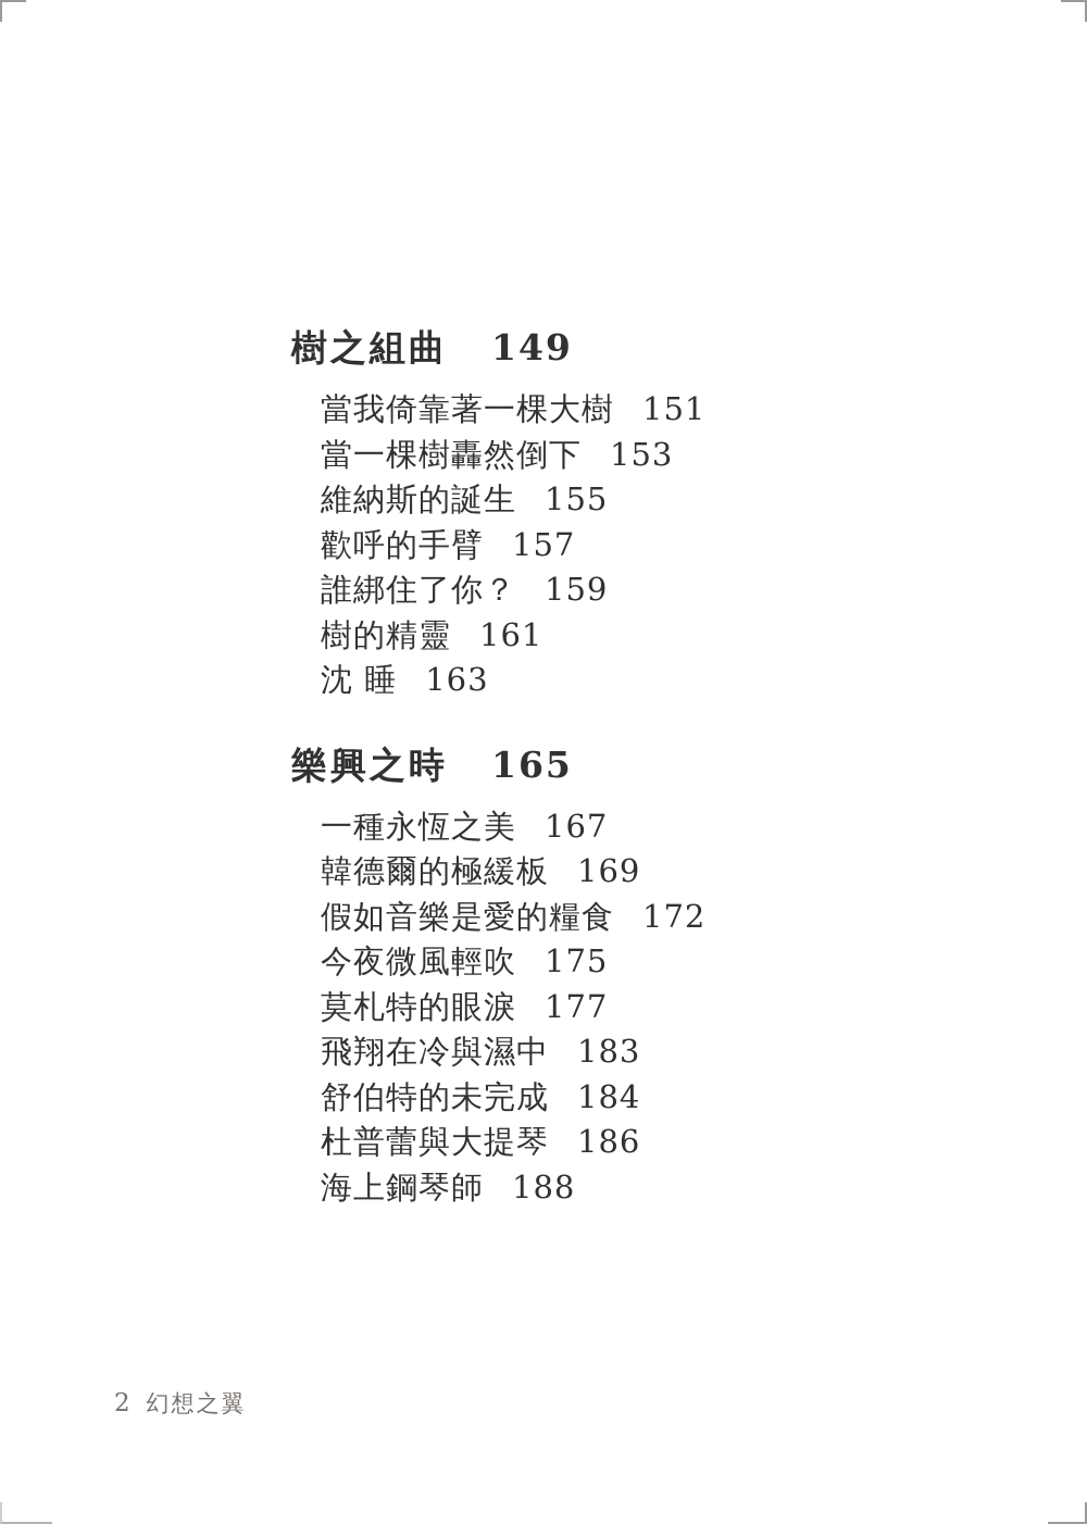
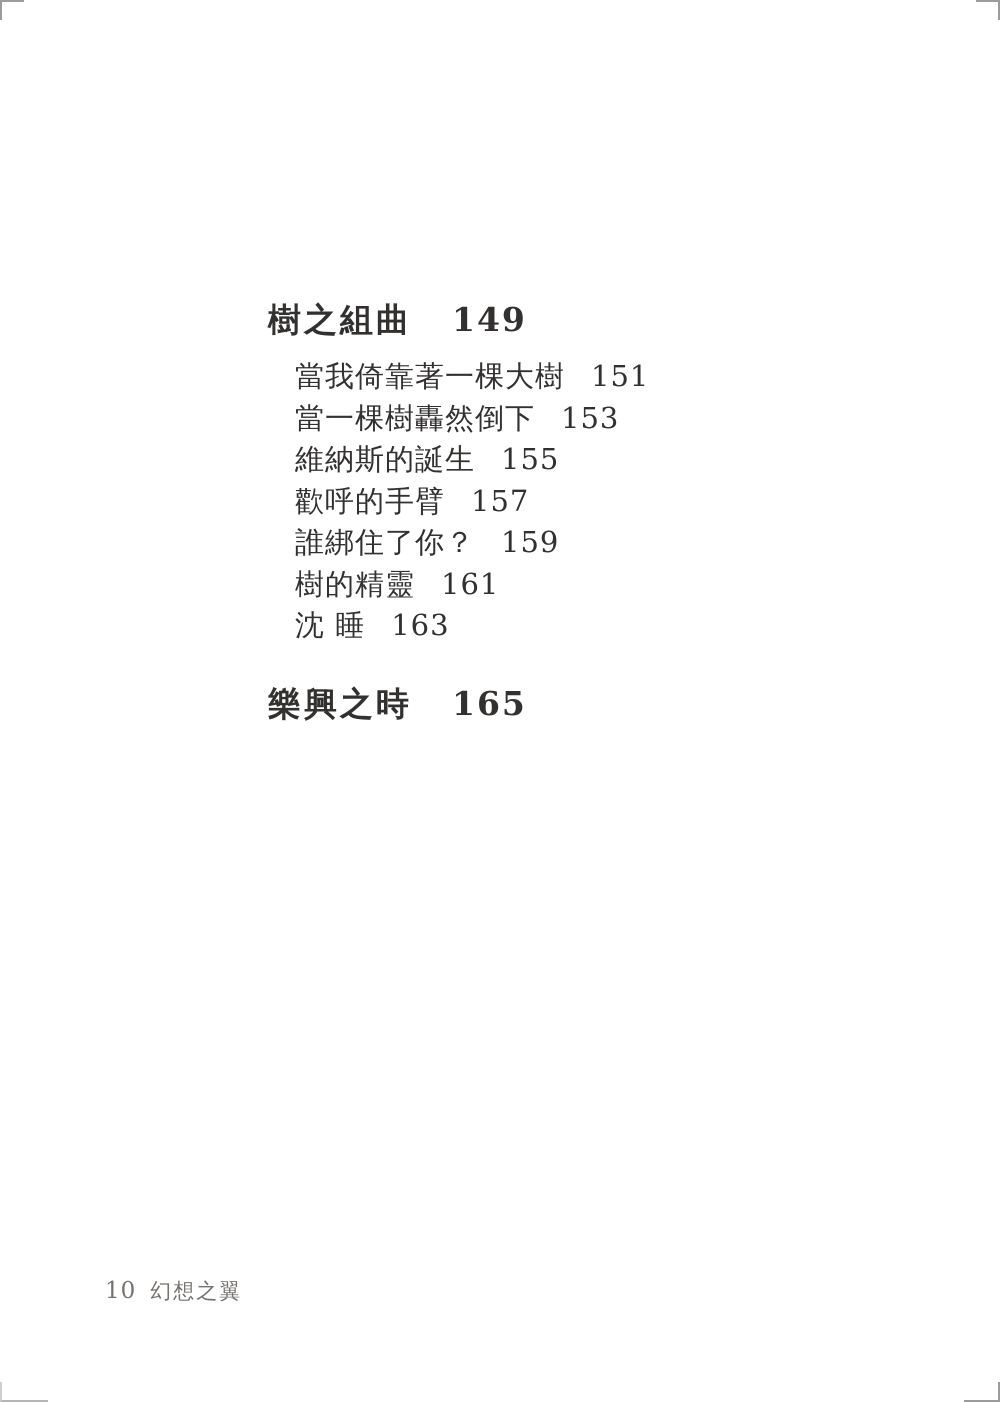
  樹之組曲 149
  當我倚靠著一棵大樹 151
  當一棵樹轟然倒下 153
  維納斯的誕生 155
  歡呼的手臂 157
  誰綁住了你？ 159
  樹的精靈 161
  沈 睡 163
  樂興之時 165
- 一種永恆之美 167
- 韓德爾的極緩板 169
- 假如音樂是愛的糧食 172
- 今夜微風輕吹 175
- 莫札特的眼淚 177
- 飛翔在冷與濕中 183
- 舒伯特的未完成 184
- 杜普蕾與大提琴 186
- 海上鋼琴師 188
- 2
+ 10
  幻想之翼
